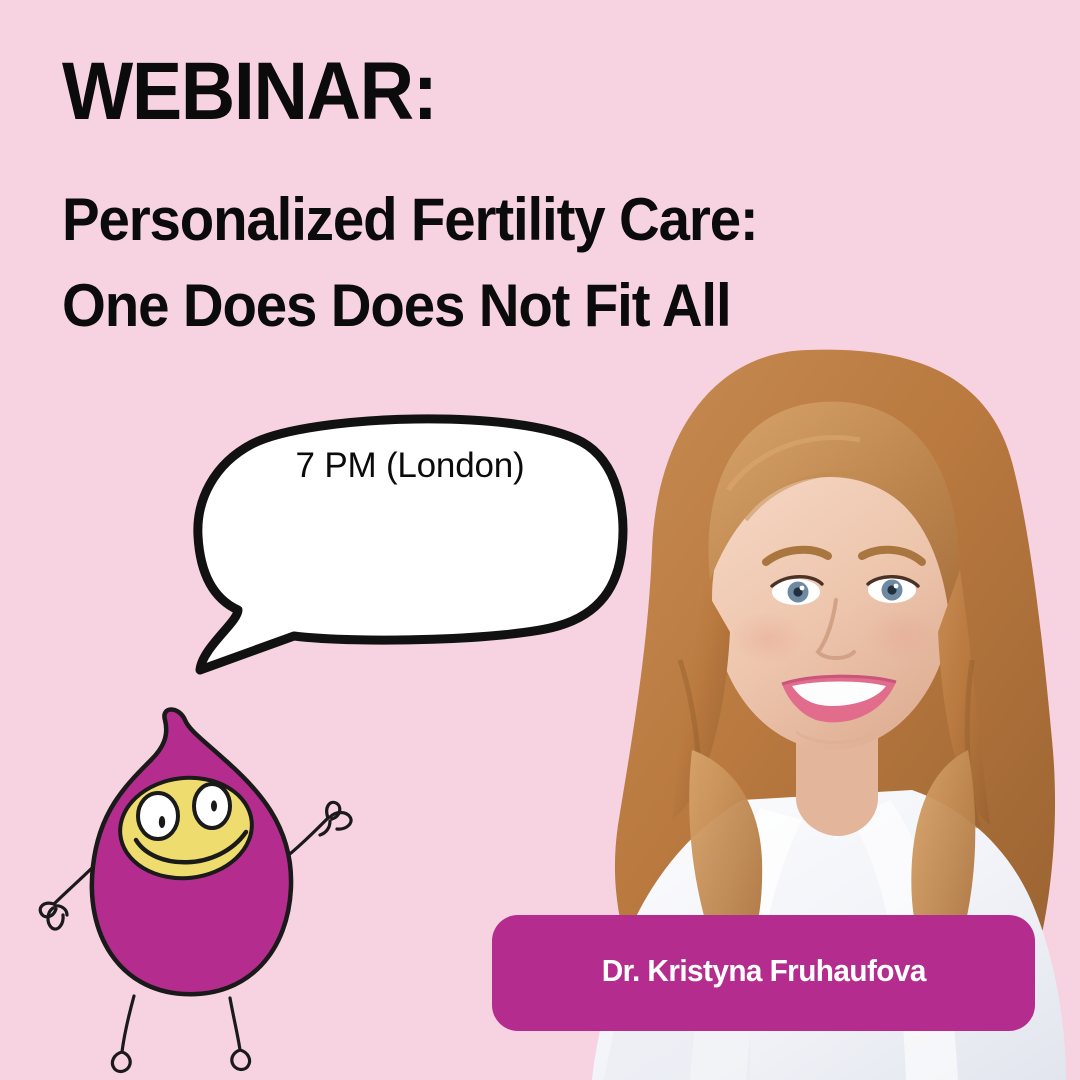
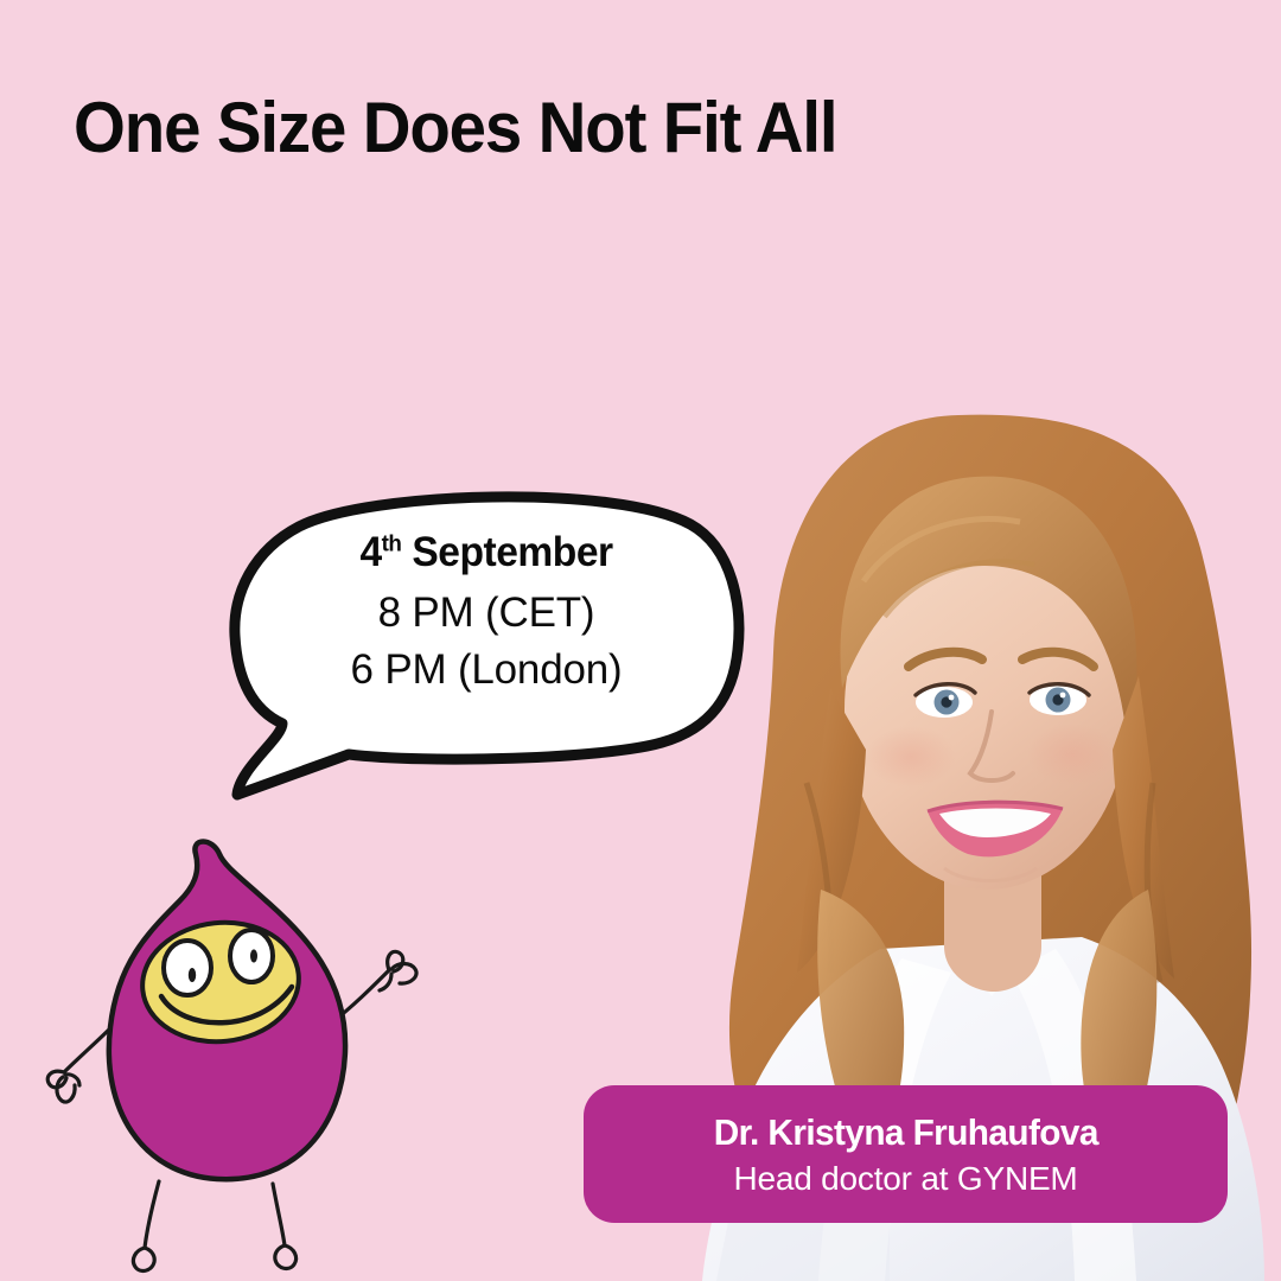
- WEBINAR:
- Personalized Fertility Care:
- One Does Does Not Fit All
+ One Size Does Not Fit All
+ 4th September
+ 8 PM (CET)
- 7 PM (London)
+ 6 PM (London)
  Dr. Kristyna Fruhaufova
+ Head doctor at GYNEM
